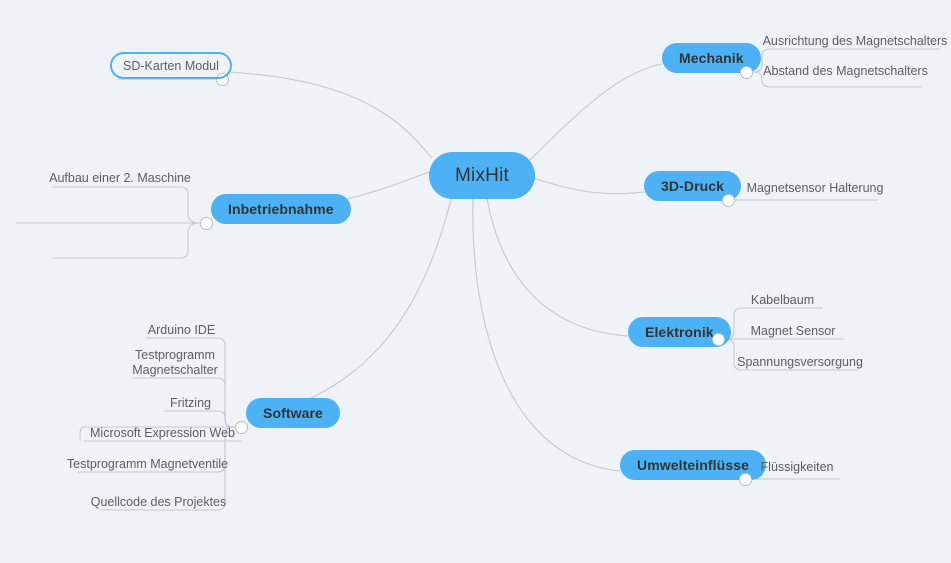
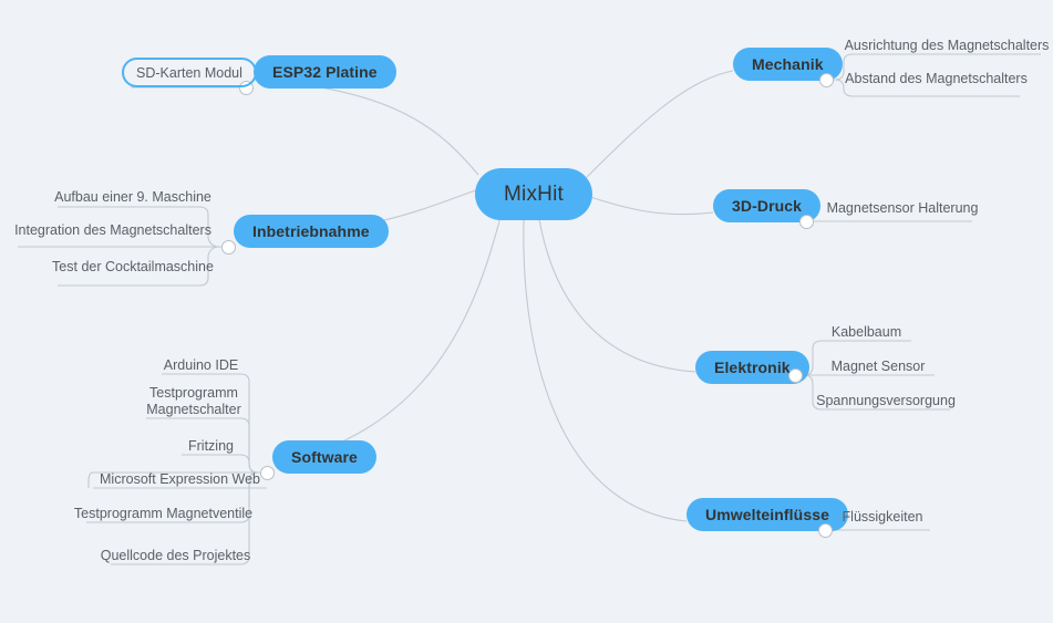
  MixHit
+ ESP32 Platine
  SD-Karten Modul
  Inbetriebnahme
- Aufbau einer 2. Maschine
+ Aufbau einer 9. Maschine
+ Integration des Magnetschalters
+ Test der Cocktailmaschine
  Software
  Arduino IDE
  Testprogramm Magnetschalter
  Fritzing
  Microsoft Expression Web
  Testprogramm Magnetventile
  Quellcode des Projektes
  Mechanik
  Ausrichtung des Magnetschalters
  Abstand des Magnetschalters
  3D-Druck
  Magnetsensor Halterung
  Elektronik
  Kabelbaum
  Magnet Sensor
  Spannungsversorgung
  Umwelteinflüsse
  Flüssigkeiten
